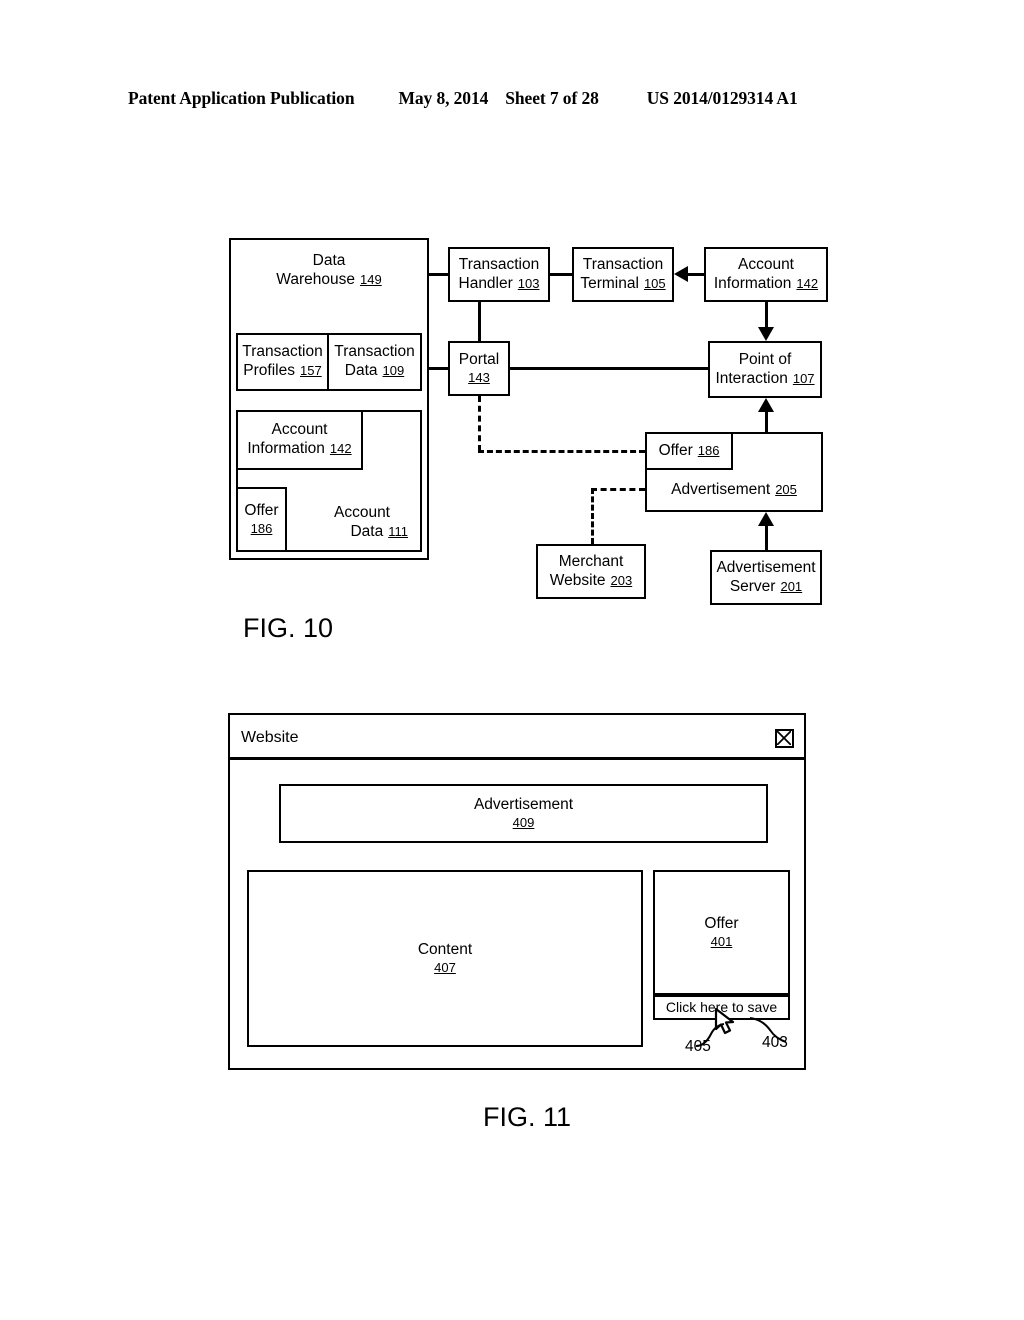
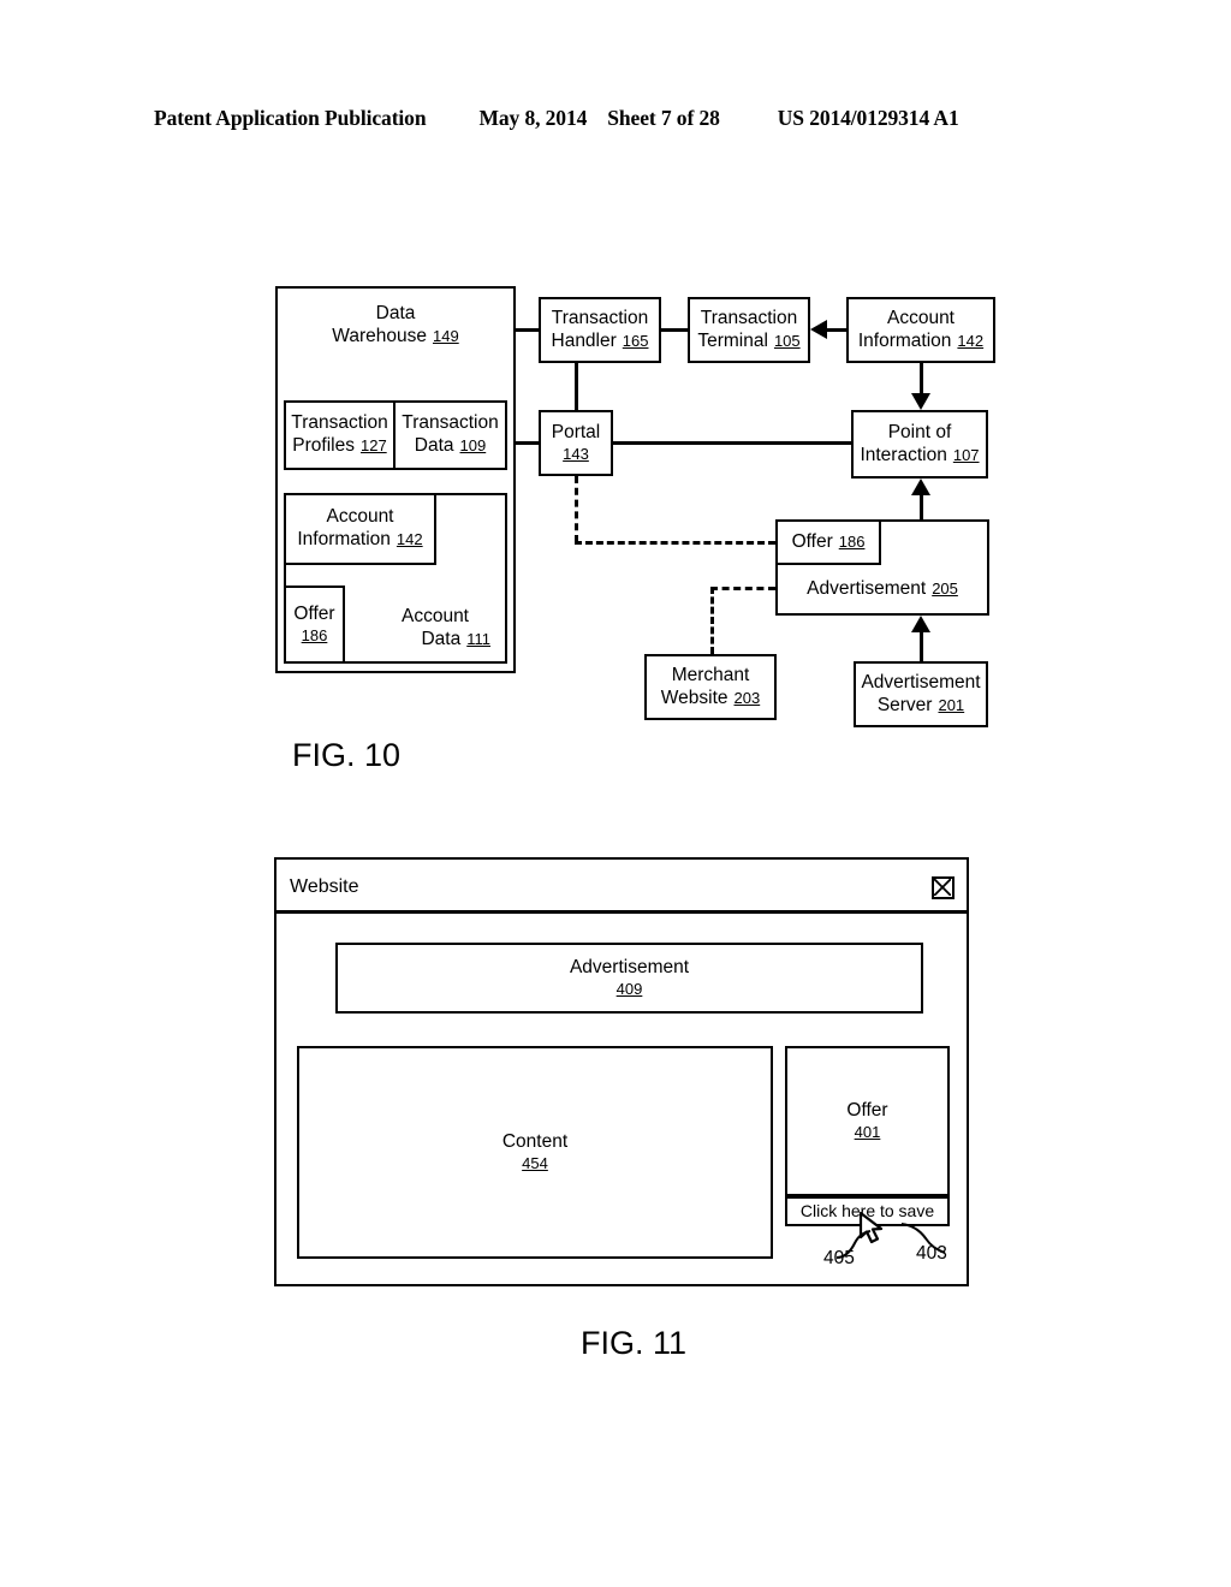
  Patent Application Publication
  May 8, 2014
  Sheet 7 of 28
  US 2014/0129314 A1
  Data
  Warehouse 149
  Transaction
- Profiles 157
+ Profiles 127
  Transaction
  Data 109
  Account
  Data 111
  Account
  Information 142
  Offer
  186
  Transaction
- Handler 103
+ Handler 165
  Transaction
  Terminal 105
  Account
  Information 142
  Portal
  143
  Point of
  Interaction 107
  Advertisement 205
  Offer 186
  Merchant
  Website 203
  Advertisement
  Server 201
  FIG. 10
  Website
  Advertisement
  409
  Content
- 407
+ 454
  Offer
  401
  Click here to save
  405
  403
  FIG. 11
